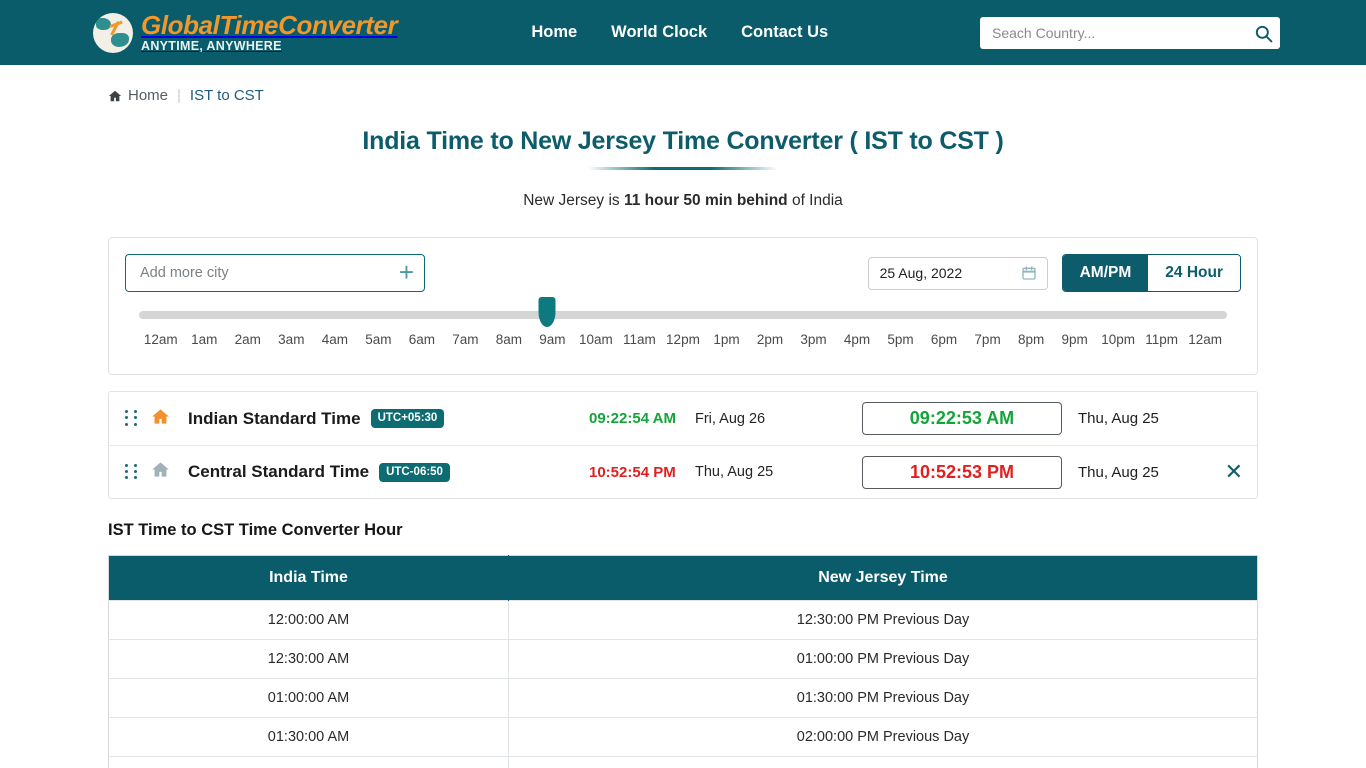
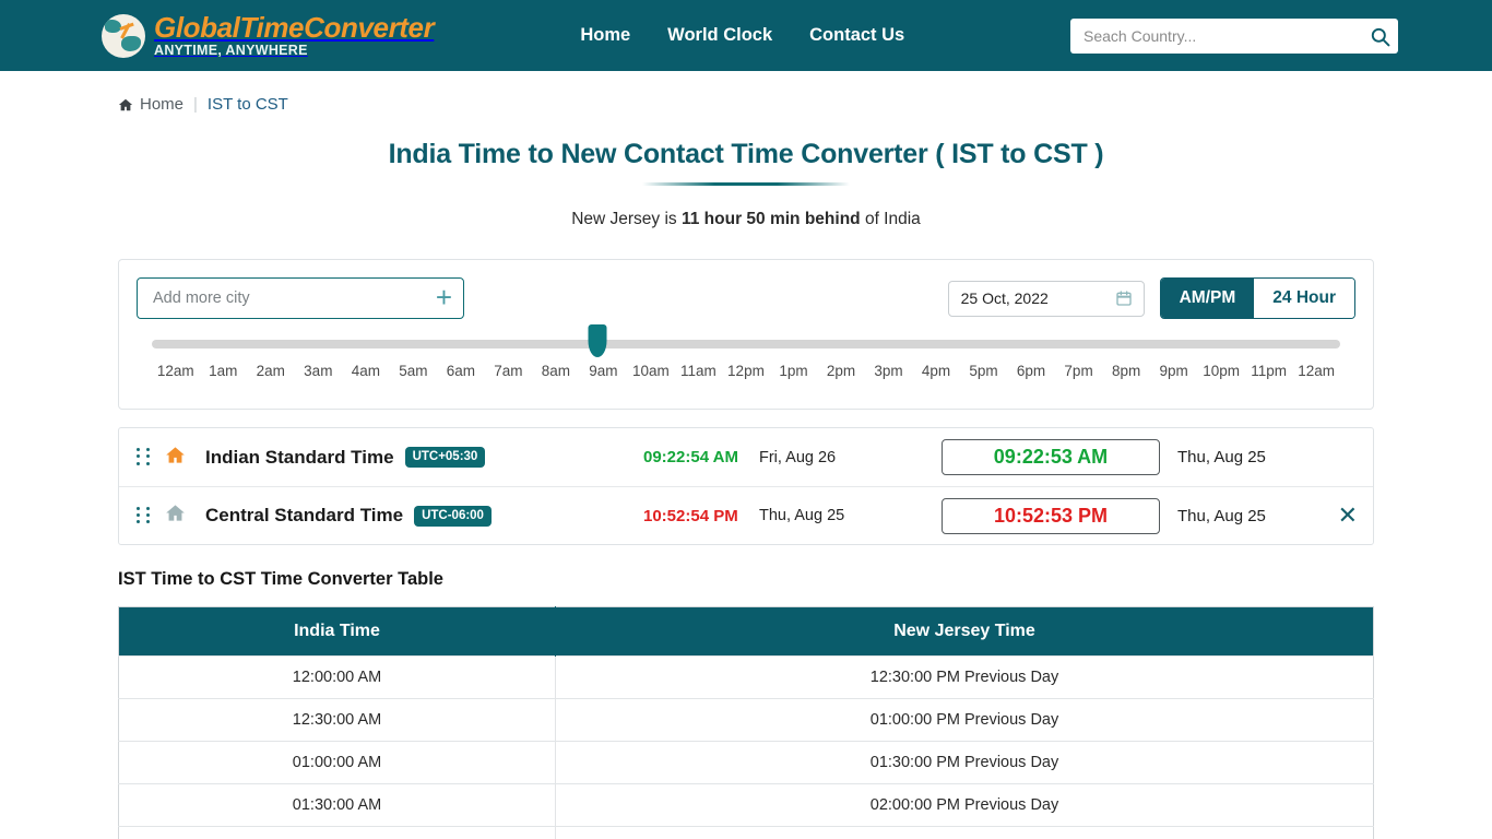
  GlobalTimeConverter
  ANYTIME, ANYWHERE
  Home
  World Clock
  Contact Us
  Seach Country...
  Home
  |
  IST to CST
- India Time to New Jersey Time Converter ( IST to CST )
+ India Time to New Contact Time Converter ( IST to CST )
  New Jersey is 11 hour 50 min behind of India
  Add more city
  +
- 25 Aug, 2022
+ 25 Oct, 2022
  AM/PM
  24 Hour
  12am
  1am
  2am
  3am
  4am
  5am
  6am
  7am
  8am
  9am
  10am
  11am
  12pm
  1pm
  2pm
  3pm
  4pm
  5pm
  6pm
  7pm
  8pm
  9pm
  10pm
  11pm
  12am
  Indian Standard Time
  UTC+05:30
  09:22:54 AM
  Fri, Aug 26
  09:22:53 AM
  Thu, Aug 25
  Central Standard Time
- UTC-06:50
+ UTC-06:00
  10:52:54 PM
  Thu, Aug 25
  10:52:53 PM
  Thu, Aug 25
  ✕
- IST Time to CST Time Converter Hour
+ IST Time to CST Time Converter Table
  India Time	New Jersey Time
  12:00:00 AM	12:30:00 PM Previous Day
  12:30:00 AM	01:00:00 PM Previous Day
  01:00:00 AM	01:30:00 PM Previous Day
  01:30:00 AM	02:00:00 PM Previous Day
